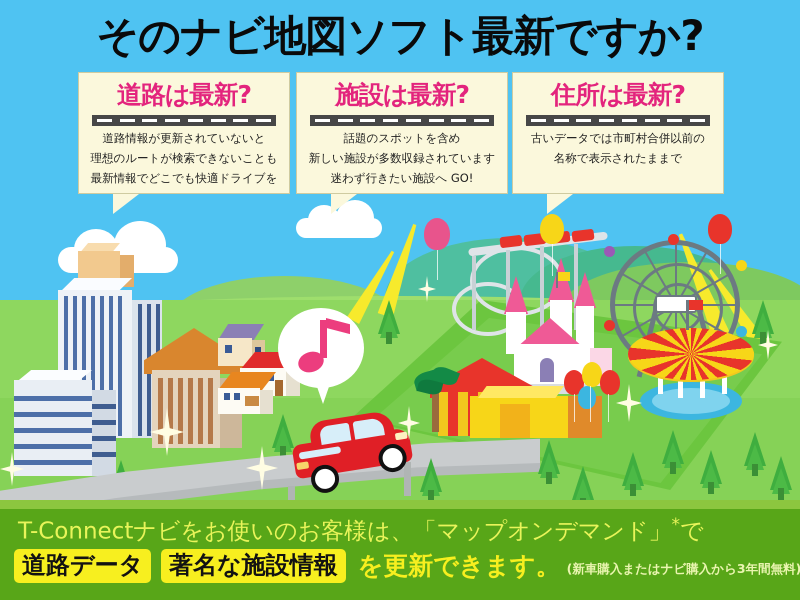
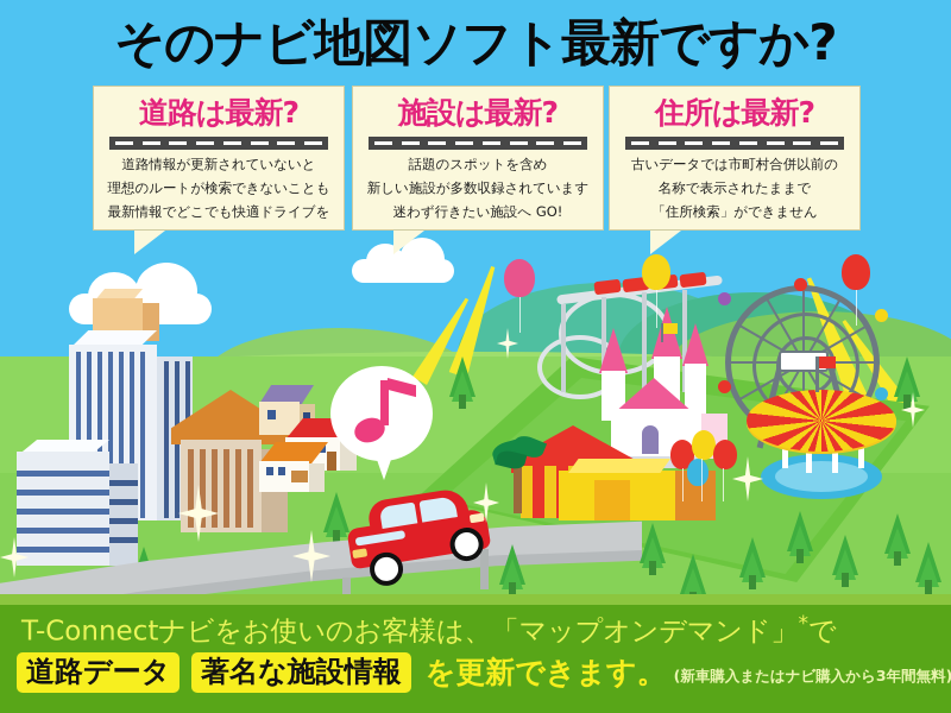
  そのナビ地図ソフト最新ですか?
  道路は最新?
  道路情報が更新されていないと
  理想のルートが検索できないことも
  最新情報でどこでも快適ドライブを
  施設は最新?
  話題のスポットを含め
  新しい施設が多数収録されています
  迷わず行きたい施設へ GO!
  住所は最新?
  古いデータでは市町村合併以前の
  名称で表示されたままで
+ 「住所検索」ができません
  T-Connectナビをお使いのお客様は、「マップオンデマンド」*で
  道路データ
  著名な施設情報
  を更新できます。
  (新車購入またはナビ購入から3年間無料)
